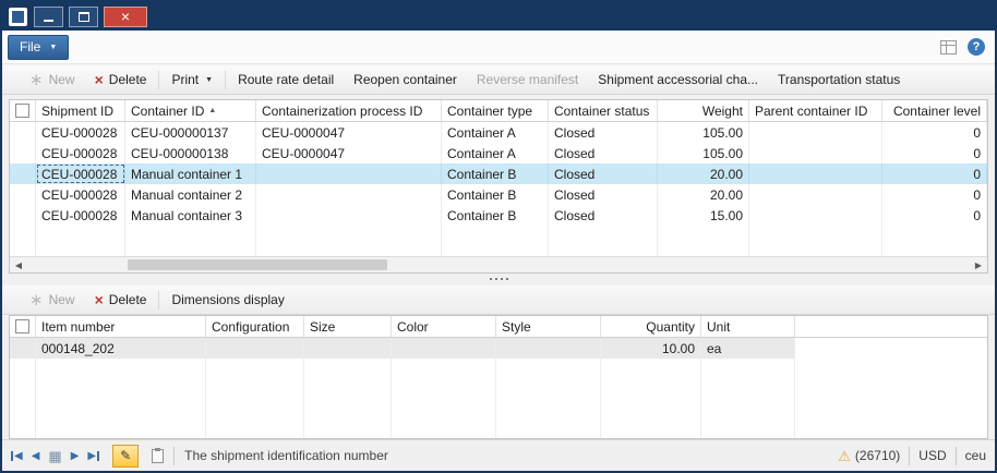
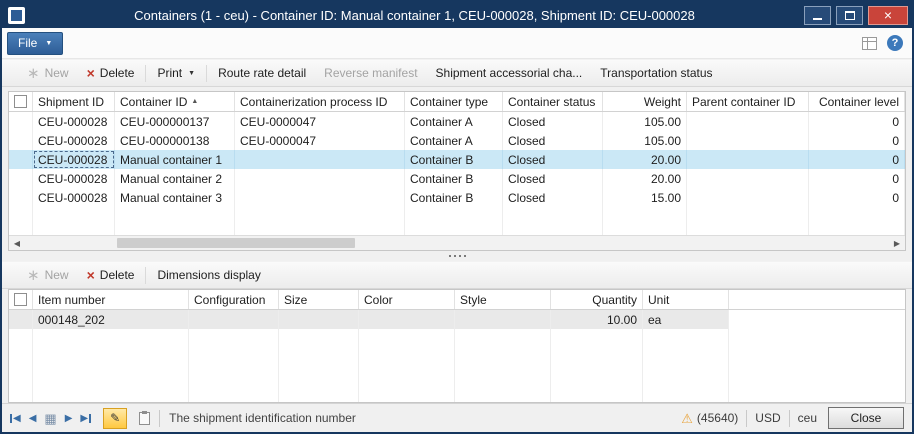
+ Containers (1 - ceu) - Container ID: Manual container 1, CEU-000028, Shipment ID: CEU-000028
  ×
  File
  ?
  ∗
  New
  ×
  Delete
  Print
  Route rate detail
- Reopen container
  Reverse manifest
  Shipment accessorial cha...
  Transportation status
  Shipment ID
  Container ID
  Containerization process ID
  Container type
  Container status
  Weight
  Parent container ID
  Container level
  CEU-000028
  CEU-000000137
  CEU-0000047
  Container A
  Closed
  105.00
  0
  CEU-000028
  CEU-000000138
  CEU-0000047
  Container A
  Closed
  105.00
  0
  CEU-000028
  Manual container 1
  Container B
  Closed
  20.00
  0
  CEU-000028
  Manual container 2
  Container B
  Closed
  20.00
  0
  CEU-000028
  Manual container 3
  Container B
  Closed
  15.00
  0
  ◀
  ▶
  ∗
  New
  ×
  Delete
  Dimensions display
  Item number
  Configuration
  Size
  Color
  Style
  Quantity
  Unit
  000148_202
  10.00
  ea
  ◀
  ◀
  ▦
  ▶
  ▶
  ✎
  The shipment identification number
  ⚠
- (26710)
+ (45640)
  USD
  ceu
+ Close
